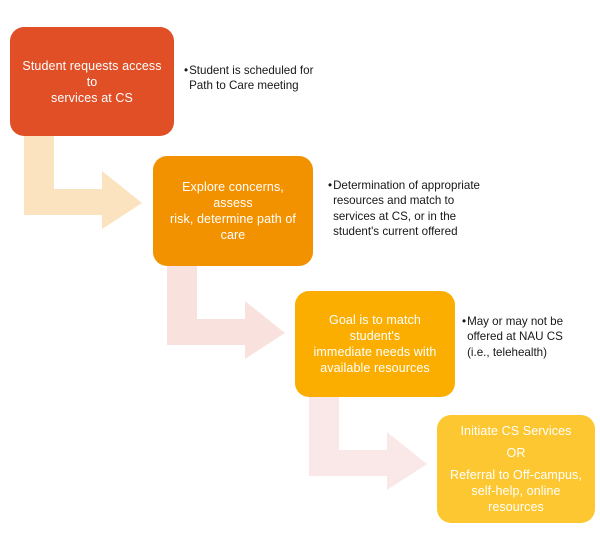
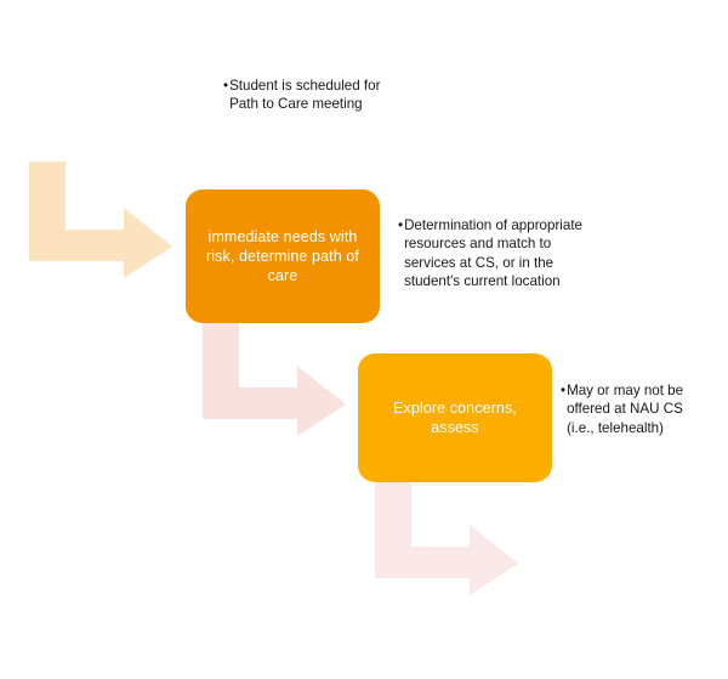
- Student requests access to
- services at CS
- Explore concerns, assess
+ immediate needs with
  risk, determine path of
  care
- Goal is to match student's
- immediate needs with
+ Explore concerns, assess
- available resources
- Initiate CS Services
- OR
- Referral to Off-campus, self-help, online resources
  •
  Student is scheduled for Path to Care meeting
  •
- Determination of appropriate resources and match to services at CS, or in the student's current offered
+ Determination of appropriate resources and match to services at CS, or in the student's current location
  •
  May or may not be offered at NAU CS (i.e., telehealth)
